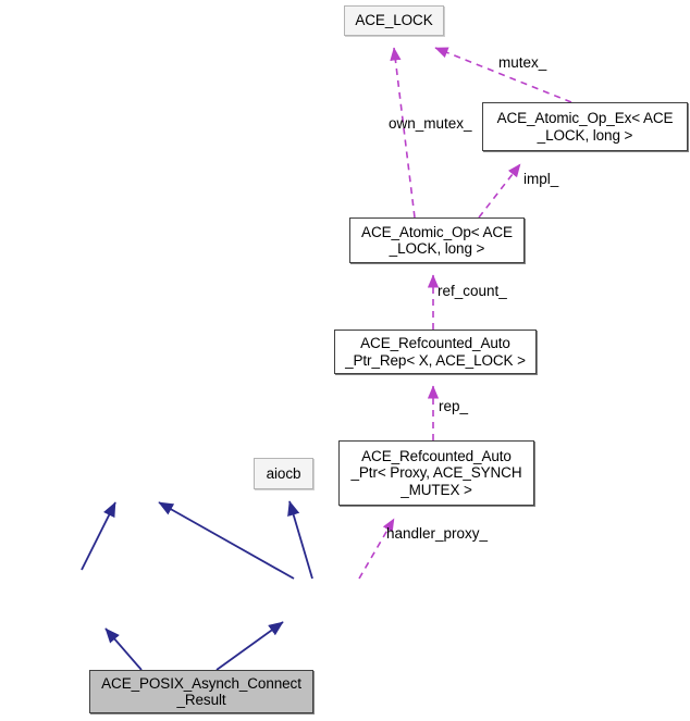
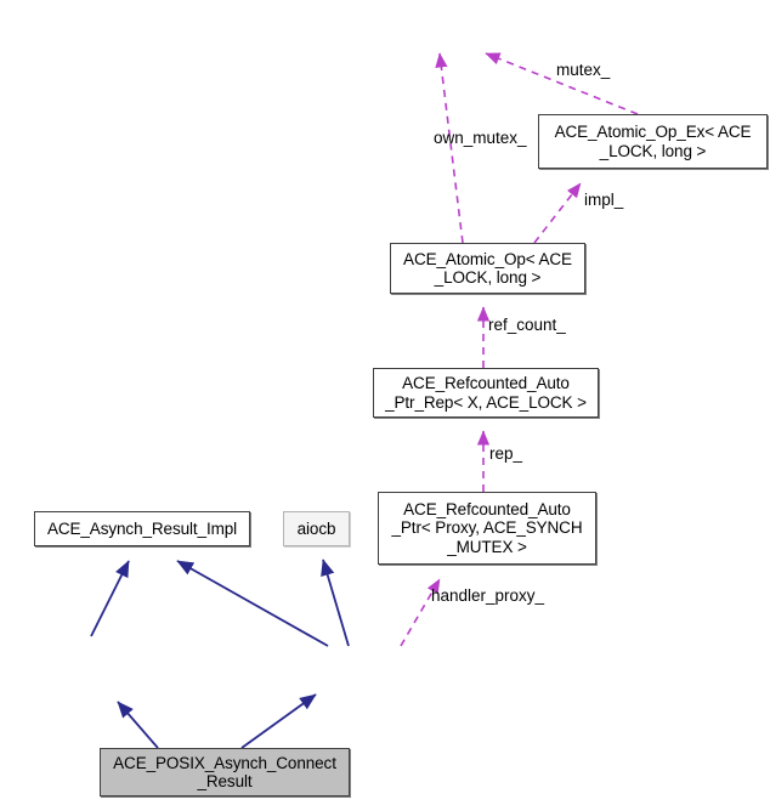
- ACE_LOCK
  ACE_Atomic_Op_Ex< ACE
  _LOCK, long >
  ACE_Atomic_Op< ACE
  _LOCK, long >
  ACE_Refcounted_Auto
  _Ptr_Rep< X, ACE_LOCK >
  ACE_Refcounted_Auto
  _Ptr< Proxy, ACE_SYNCH
  _MUTEX >
+ ACE_Asynch_Result_Impl
  aiocb
  ACE_POSIX_Asynch_Connect
  _Result
  mutex_
  own_mutex_
  impl_
  ref_count_
  rep_
  handler_proxy_
